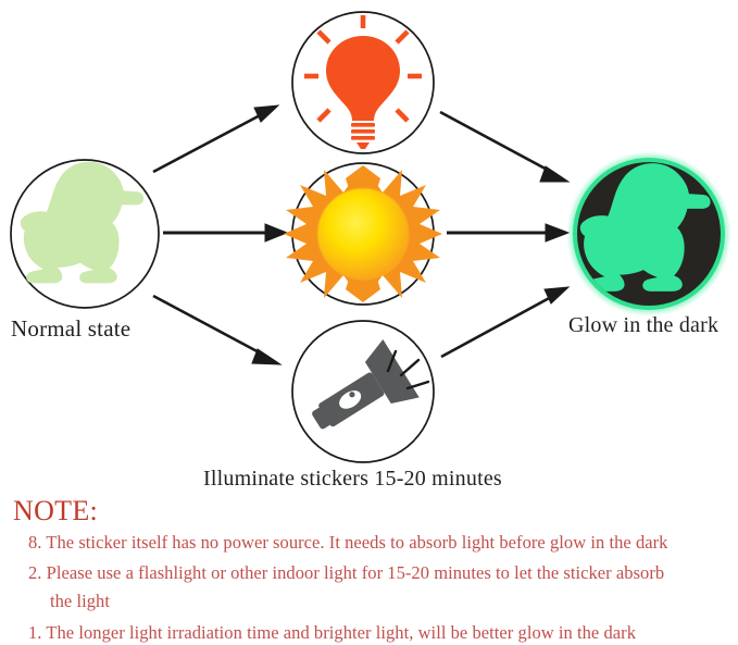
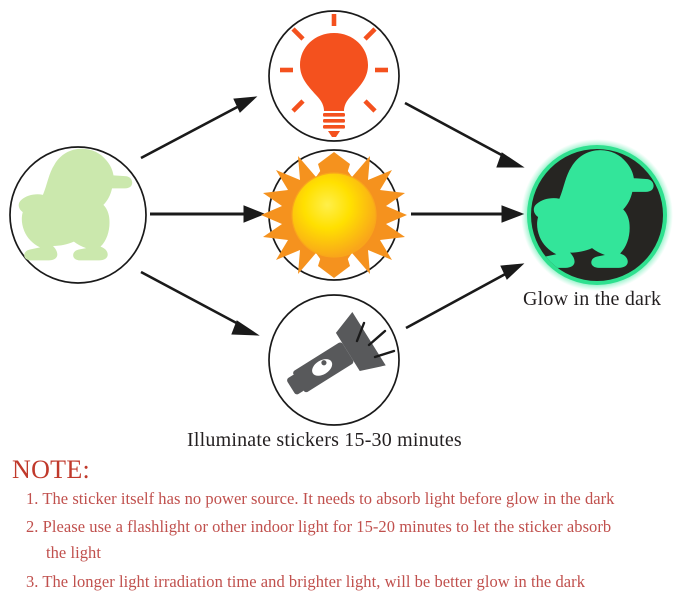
- Normal state
  Glow in the dark
- Illuminate stickers 15-20 minutes
+ Illuminate stickers 15-30 minutes
  NOTE:
- 8. The sticker itself has no power source. It needs to absorb light before glow in the dark
+ 1. The sticker itself has no power source. It needs to absorb light before glow in the dark
  2. Please use a flashlight or other indoor light for 15-20 minutes to let the sticker absorb
  the light
- 1. The longer light irradiation time and brighter light, will be better glow in the dark
+ 3. The longer light irradiation time and brighter light, will be better glow in the dark
